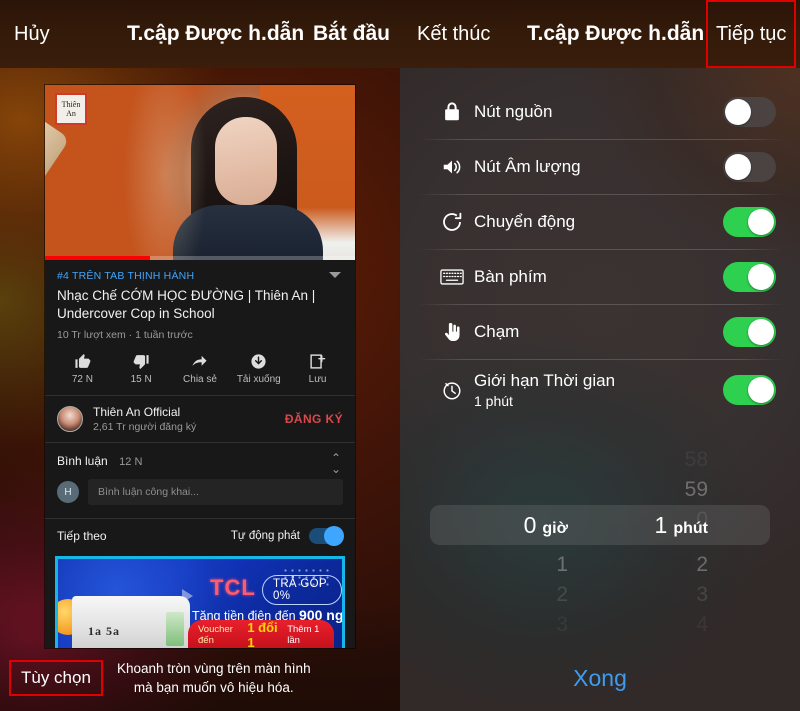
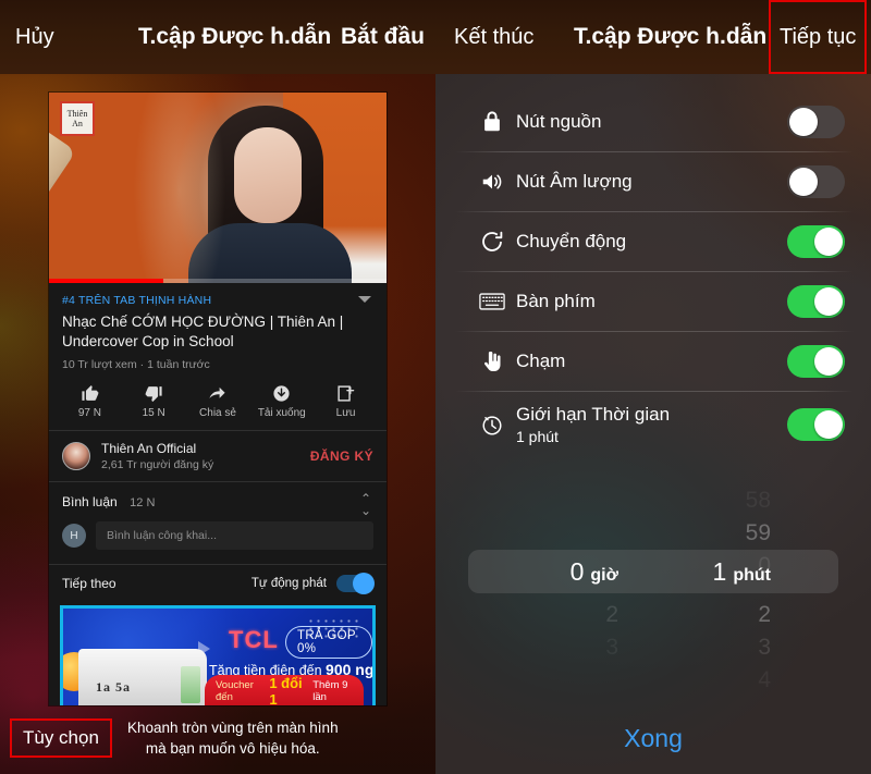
  Hủy
  T.cập Được h.dẫn
  Bắt đầu
  Kết thúc
  T.cập Được h.dẫn
  Tiếp tục
  Thiên
  An
  #4 TRÊN TAB THỊNH HÀNH
  Nhạc Chế CỚM HỌC ĐƯỜNG | Thiên An | Undercover Cop in School
  10 Tr lượt xem · 1 tuần trước
- 72 N
+ 97 N
  15 N
  Chia sẻ
  Tải xuống
  Lưu
  Thiên An Official
  2,61 Tr người đăng ký
  ĐĂNG KÝ
  Bình luận 12 N
  ⌃
  ⌄
  H
  Bình luận công khai...
  Tiếp theo
  Tự động phát
  1a 5a
  TCL
  TRẢ GÓP 0%
  Tặng tiền điện đến 900 ng
  Voucher đến
  1 đổi 1
- Thêm 1 lần
+ Thêm 9 lần
  Tùy chọn
  Khoanh tròn vùng trên màn hình
  mà bạn muốn vô hiệu hóa.
  Nút nguồn
  Nút Âm lượng
  Chuyển động
  Bàn phím
  Chạm
  Giới hạn Thời gian
  1 phút
  59
  0
  0 giờ
  1 phút
- 1
  2
  2
  3
  Xong
